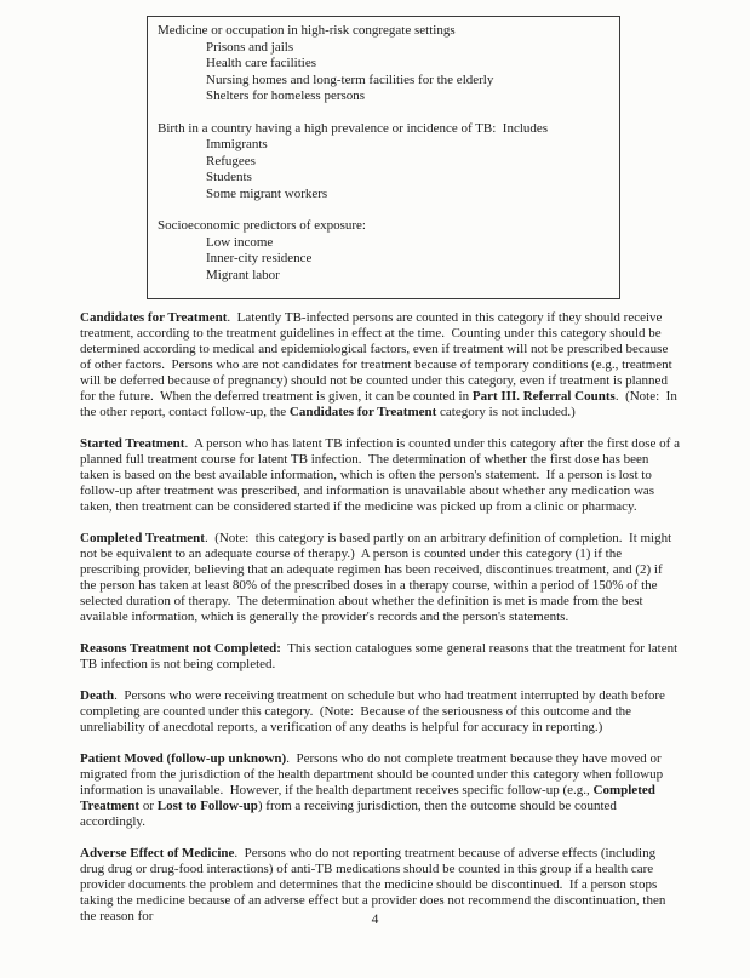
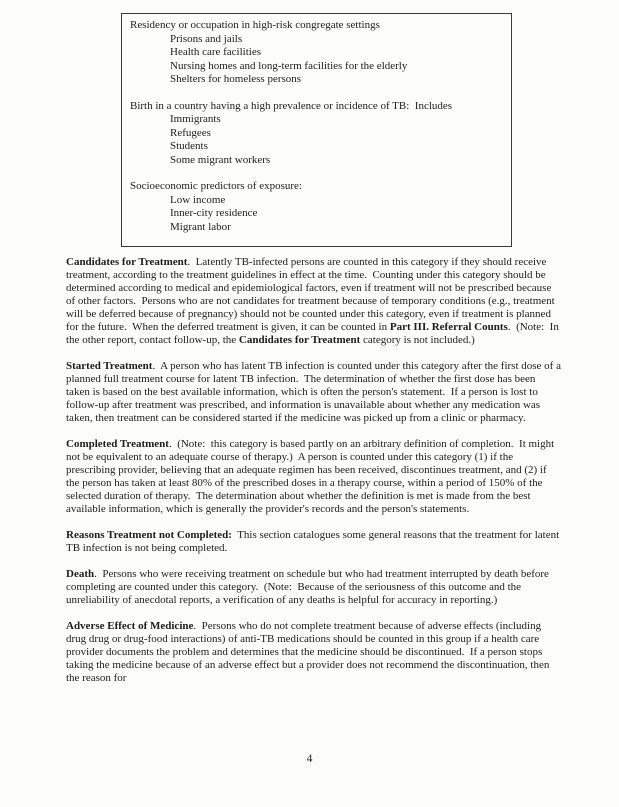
- Medicine or occupation in high-risk congregate settings
+ Residency or occupation in high-risk congregate settings
  Prisons and jails
  Health care facilities
  Nursing homes and long-term facilities for the elderly
  Shelters for homeless persons
  Birth in a country having a high prevalence or incidence of TB: Includes
  Immigrants
  Refugees
  Students
  Some migrant workers
  Socioeconomic predictors of exposure:
  Low income
  Inner-city residence
  Migrant labor
  Candidates for Treatment. Latently TB-infected persons are counted in this category if they should receive treatment, according to the treatment guidelines in effect at the time. Counting under this category should be determined according to medical and epidemiological factors, even if treatment will not be prescribed because of other factors. Persons who are not candidates for treatment because of temporary conditions (e.g., treatment will be deferred because of pregnancy) should not be counted under this category, even if treatment is planned for the future. When the deferred treatment is given, it can be counted in Part III. Referral Counts. (Note: In the other report, contact follow-up, the Candidates for Treatment category is not included.)
  Started Treatment. A person who has latent TB infection is counted under this category after the first dose of a planned full treatment course for latent TB infection. The determination of whether the first dose has been taken is based on the best available information, which is often the person's statement. If a person is lost to follow-up after treatment was prescribed, and information is unavailable about whether any medication was taken, then treatment can be considered started if the medicine was picked up from a clinic or pharmacy.
  Completed Treatment. (Note: this category is based partly on an arbitrary definition of completion. It might not be equivalent to an adequate course of therapy.) A person is counted under this category (1) if the prescribing provider, believing that an adequate regimen has been received, discontinues treatment, and (2) if the person has taken at least 80% of the prescribed doses in a therapy course, within a period of 150% of the selected duration of therapy. The determination about whether the definition is met is made from the best available information, which is generally the provider's records and the person's statements.
  Reasons Treatment not Completed: This section catalogues some general reasons that the treatment for latent TB infection is not being completed.
  Death. Persons who were receiving treatment on schedule but who had treatment interrupted by death before completing are counted under this category. (Note: Because of the seriousness of this outcome and the unreliability of anecdotal reports, a verification of any deaths is helpful for accuracy in reporting.)
- Patient Moved (follow-up unknown). Persons who do not complete treatment because they have moved or migrated from the jurisdiction of the health department should be counted under this category when followup information is unavailable. However, if the health department receives specific follow-up (e.g., Completed Treatment or Lost to Follow-up) from a receiving jurisdiction, then the outcome should be counted accordingly.
- Adverse Effect of Medicine. Persons who do not reporting treatment because of adverse effects (including drug drug or drug-food interactions) of anti-TB medications should be counted in this group if a health care provider documents the problem and determines that the medicine should be discontinued. If a person stops taking the medicine because of an adverse effect but a provider does not recommend the discontinuation, then the reason for
+ Adverse Effect of Medicine. Persons who do not complete treatment because of adverse effects (including drug drug or drug-food interactions) of anti-TB medications should be counted in this group if a health care provider documents the problem and determines that the medicine should be discontinued. If a person stops taking the medicine because of an adverse effect but a provider does not recommend the discontinuation, then the reason for
  4
